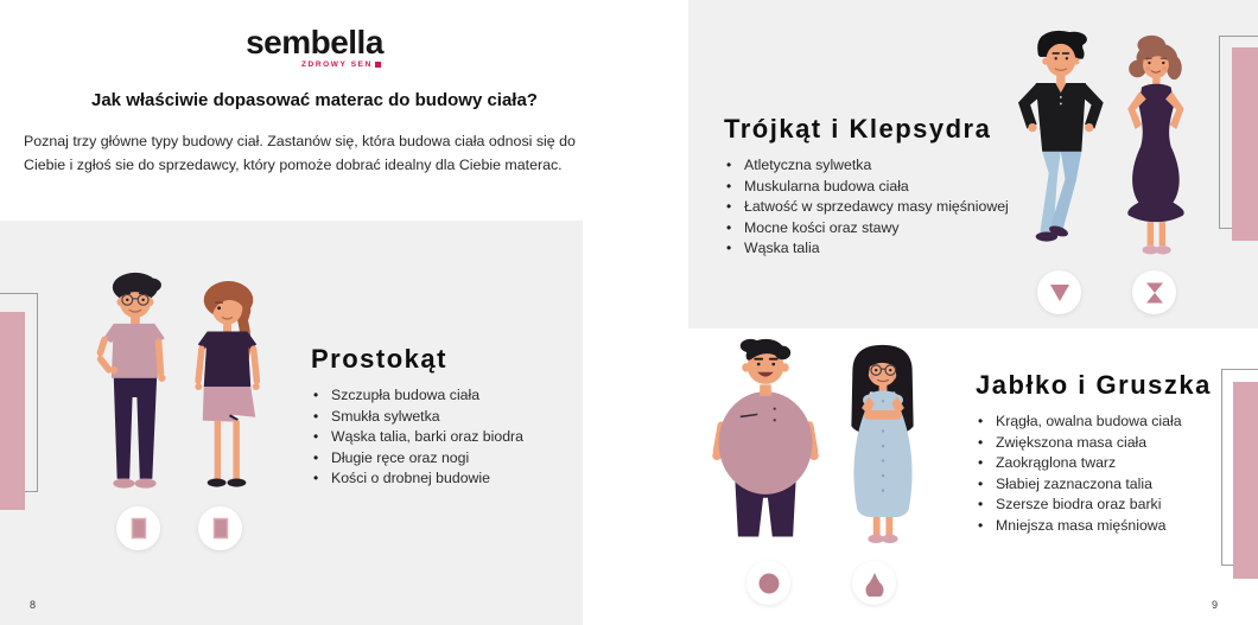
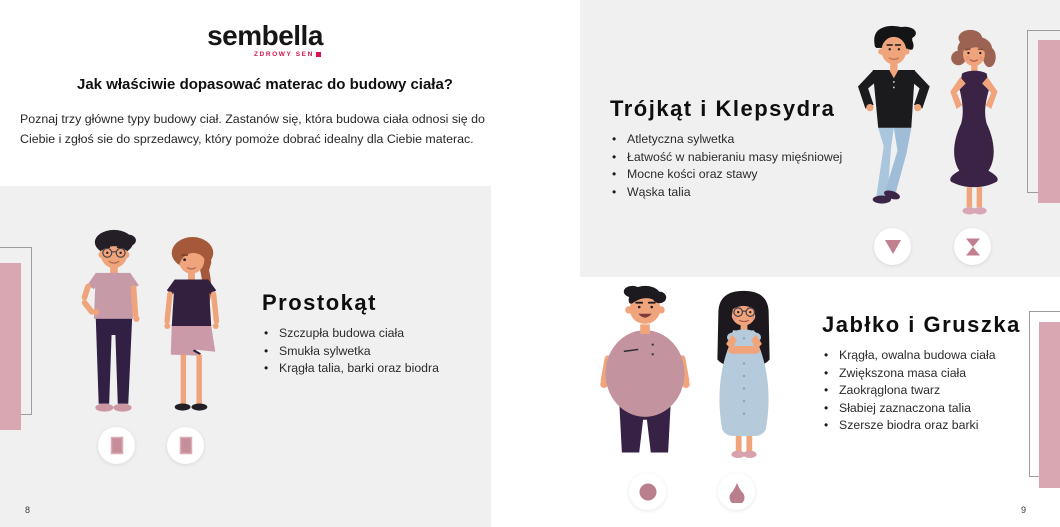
  sembella
  Jak właściwie dopasować materac do budowy ciała?
  Poznaj trzy główne typy budowy ciał. Zastanów się, która budowa ciała odnosi się do Ciebie i zgłoś sie do sprzedawcy, który pomoże dobrać idealny dla Ciebie materac.
  Prostokąt
  Szczupła budowa ciała
  Smukła sylwetka
- Wąska talia, barki oraz biodra
+ Krągła talia, barki oraz biodra
- Długie ręce oraz nogi
- Kości o drobnej budowie
  8
  Trójkąt i Klepsydra
  Atletyczna sylwetka
- Muskularna budowa ciała
- Łatwość w sprzedawcy masy mięśniowej
+ Łatwość w nabieraniu masy mięśniowej
  Mocne kości oraz stawy
  Wąska talia
  Jabłko i Gruszka
  Krągła, owalna budowa ciała
  Zwiększona masa ciała
  Zaokrąglona twarz
  Słabiej zaznaczona talia
  Szersze biodra oraz barki
- Mniejsza masa mięśniowa
  9
